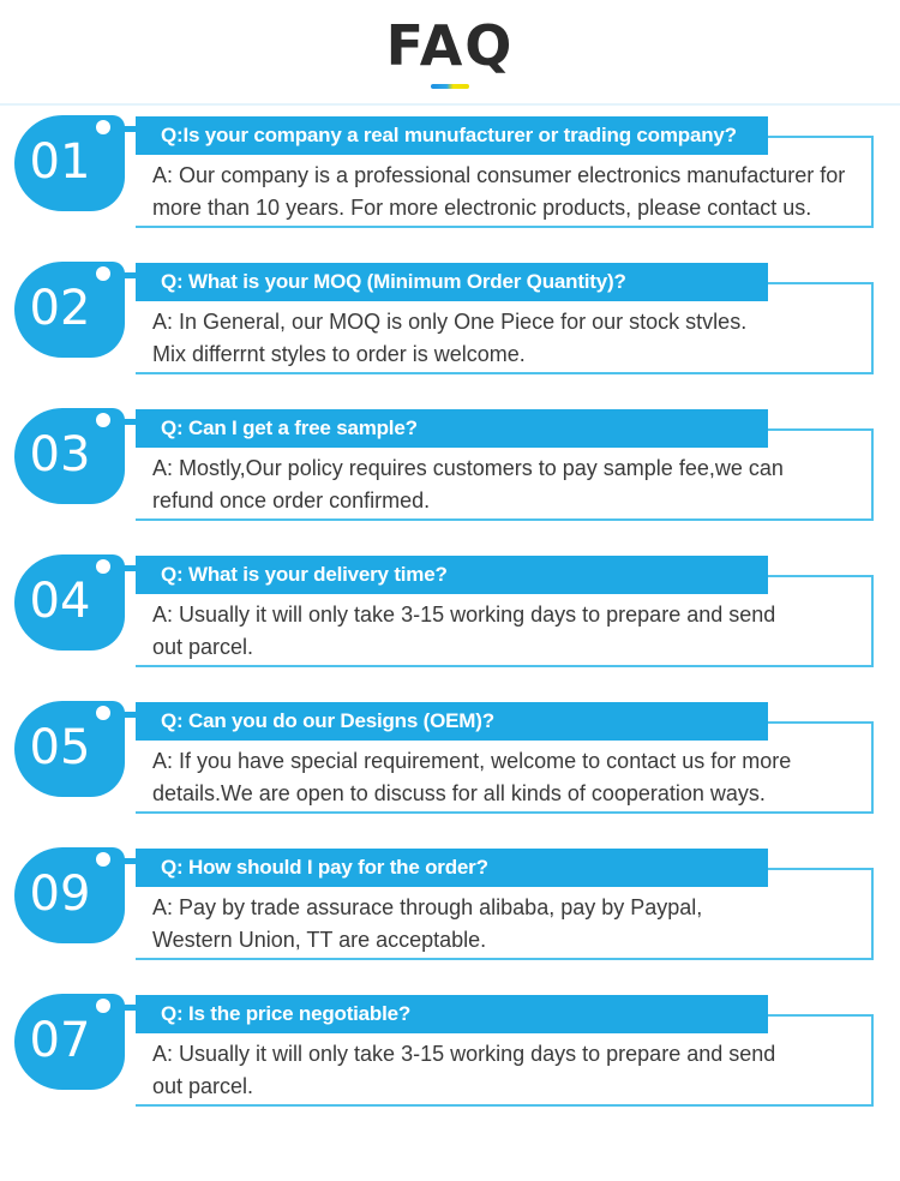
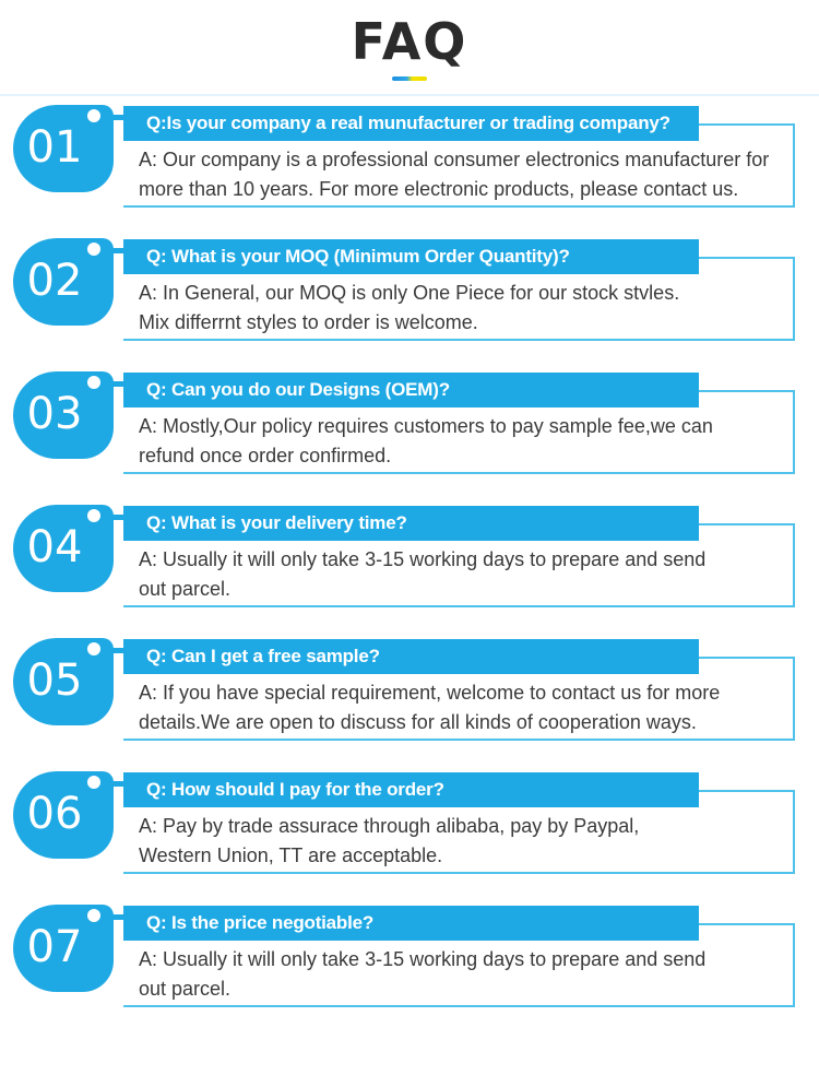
  FAQ
  01
  Q:Is your company a real munufacturer or trading company?
  A: Our company is a professional consumer electronics manufacturer for
  more than 10 years. For more electronic products, please contact us.
  02
  Q: What is your MOQ (Minimum Order Quantity)?
  A: In General, our MOQ is only One Piece for our stock stvles.
  Mix differrnt styles to order is welcome.
  03
- Q: Can I get a free sample?
+ Q: Can you do our Designs (OEM)?
  A: Mostly,Our policy requires customers to pay sample fee,we can
  refund once order confirmed.
  04
  Q: What is your delivery time?
  A: Usually it will only take 3-15 working days to prepare and send
  out parcel.
  05
- Q: Can you do our Designs (OEM)?
+ Q: Can I get a free sample?
  A: If you have special requirement, welcome to contact us for more
  details.We are open to discuss for all kinds of cooperation ways.
- 09
+ 06
  Q: How should I pay for the order?
  A: Pay by trade assurace through alibaba, pay by Paypal,
  Western Union, TT are acceptable.
  07
  Q: Is the price negotiable?
  A: Usually it will only take 3-15 working days to prepare and send
  out parcel.
